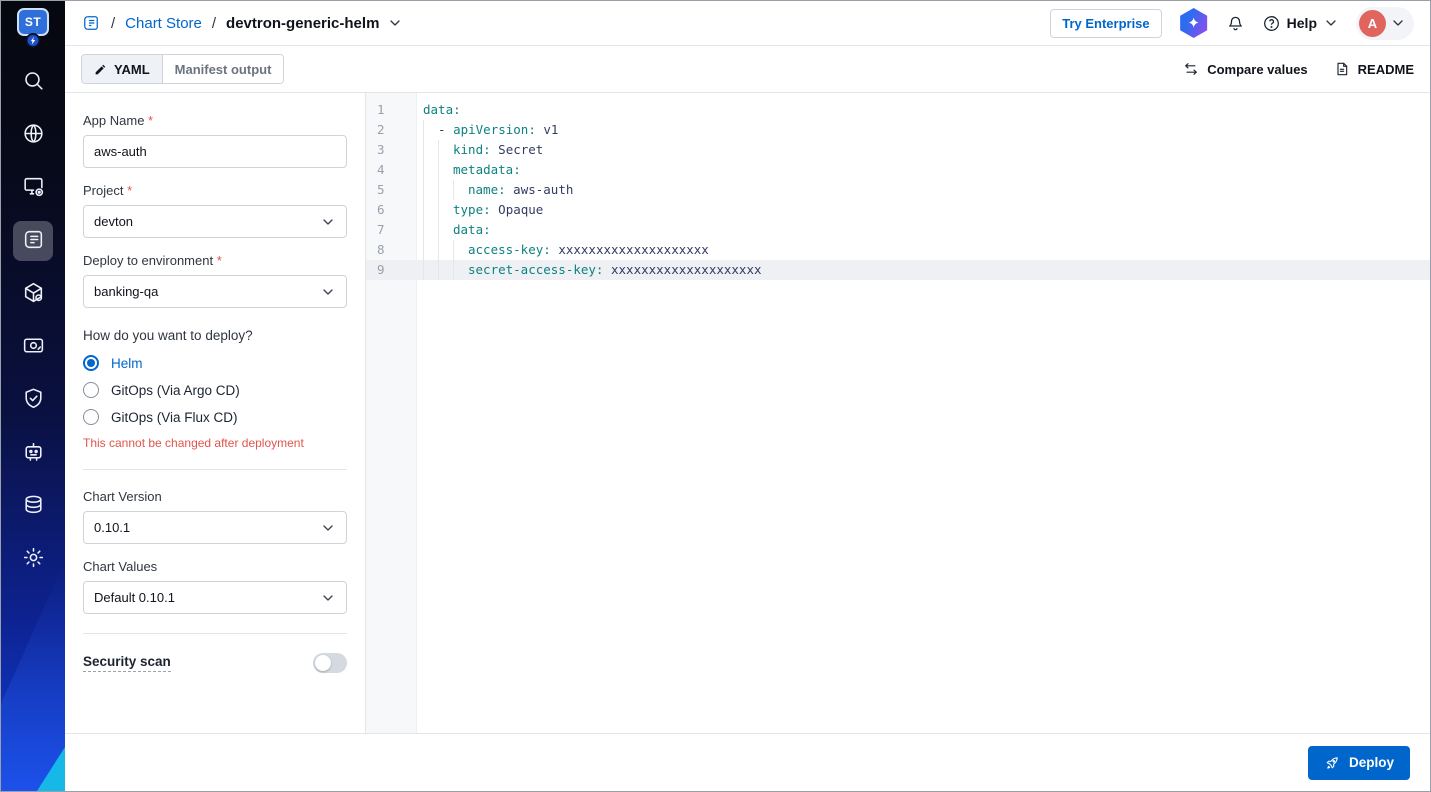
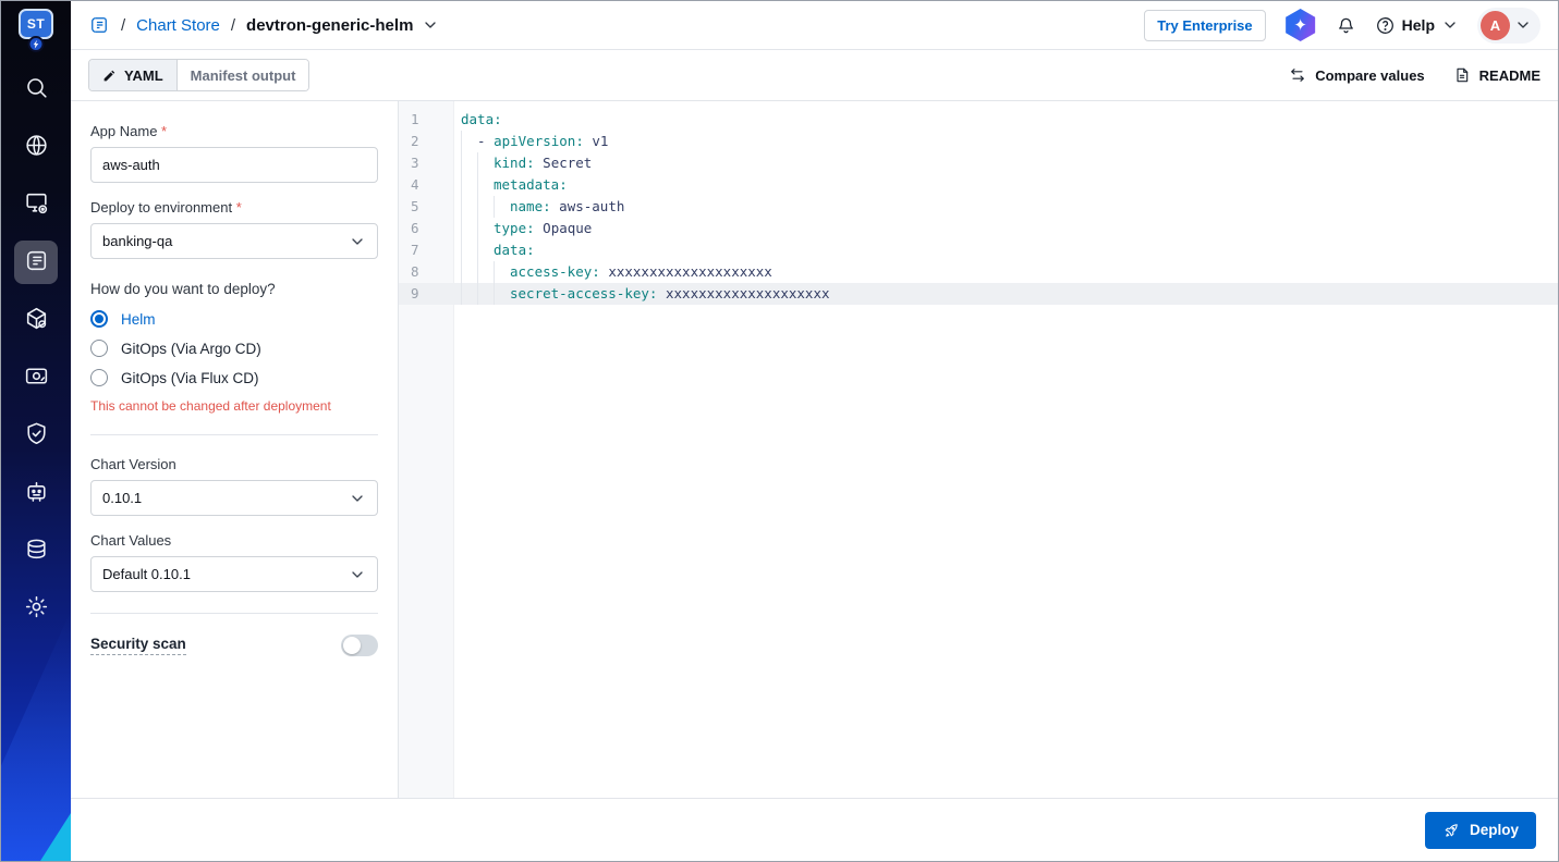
  ST
  /
  Chart Store
  /
  devtron-generic-helm
  Try Enterprise
  ✦
  Help
  A
  YAML
  Manifest output
  Compare values
  README
  App Name *
  aws-auth
- Project *
- devton
  Deploy to environment *
  banking-qa
  How do you want to deploy?
  Helm
  GitOps (Via Argo CD)
  GitOps (Via Flux CD)
  This cannot be changed after deployment
  Chart Version
  0.10.1
  Chart Values
  Default 0.10.1
  Security scan
  1
  data:
  2
  - apiVersion: v1
  3
  kind: Secret
  4
  metadata:
  5
  name: aws-auth
  6
  type: Opaque
  7
  data:
  8
  access-key: xxxxxxxxxxxxxxxxxxxx
  9
  secret-access-key: xxxxxxxxxxxxxxxxxxxx
  Deploy
